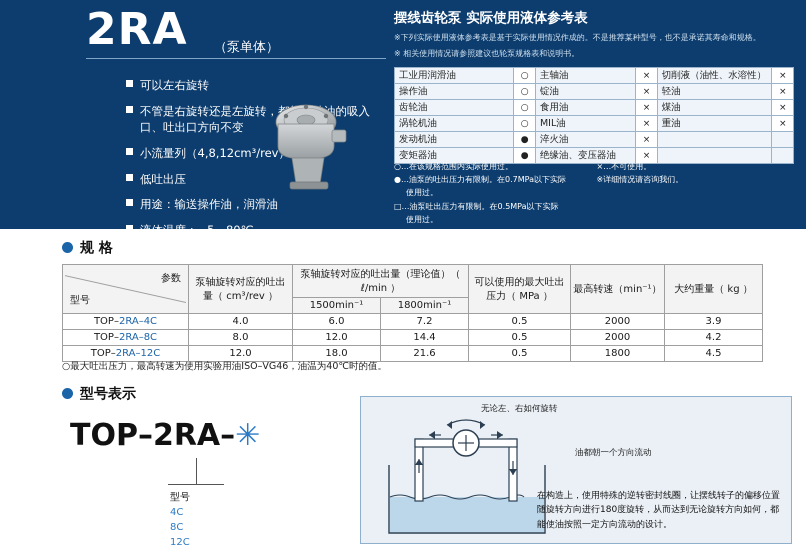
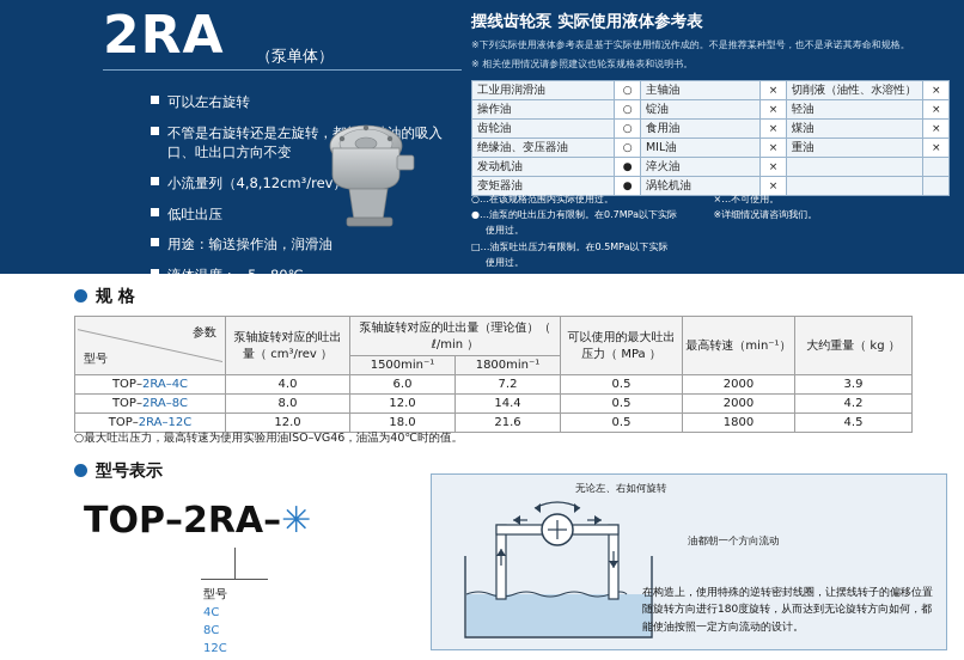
  2RA
  （泵单体）
  可以左右旋转
  不管是右旋转还是左旋转，油的吸入口、吐出口方向不变
  小流量列（4,8,12cm³/rev
  低吐出压
  用途：输送操作油，润滑油
  液体温度：−5～80℃
  摆线齿轮泵 实际使用液体参考表
  ※下列实际使用液体参考表是基于实际使用情况作成的。不是推荐某种型号，也不是承诺其寿命和规格。
  ※ 相关使用情况请参照建议也轮泵规格表和说明书。
  工业用润滑油	○	主轴油	×	切削液（油性、水溶性）	×
  操作油	○	锭油	×	轻油	×
  齿轮油	○	食用油	×	煤油	×
- 涡轮机油	○	MIL油	×	重油	×
+ 绝缘油、变压器油	○	MIL油	×	重油	×
  发动机油	●	淬火油	×
- 变矩器油	●	绝缘油、变压器油	×
+ 变矩器油	●	涡轮机油	×
  ○…在该规格范围内实际使用过。 ×…不可使用。
  ●…油泵的吐出压力有限制。在0.7MPa以下实际 ※详细情况请咨询我们。
  使用过。
  □…油泵吐出压力有限制。在0.5MPa以下实际
  使用过。
  规 格
  参数 型号	泵轴旋转对应的吐出量（ cm³/rev ）	泵轴旋转对应的吐出量（理论值）（ ℓ/min ）	可以使用的最大吐出压力（ MPa ）	最高转速（min⁻¹）	大约重量（ kg ）
  1500min⁻¹	1800min⁻¹
  TOP–2RA–4C	4.0	6.0	7.2	0.5	2000	3.9
  TOP–2RA–8C	8.0	12.0	14.4	0.5	2000	4.2
  TOP–2RA–12C	12.0	18.0	21.6	0.5	1800	4.5
  ○最大吐出压力，最高转速为使用实验用油ISO–VG46，油温为40℃时的值。
  型号表示
  TOP–2RA–✳
  型号
  4C
  8C
  12C
  无论左、右如何旋转
  油都朝一个方向流动
  在构造上，使用特殊的逆转密封线圈，让摆线转子的偏移位置随旋转方向进行180度旋转，从而达到无论旋转方向如何，都能使油按照一定方向流动的设计。
